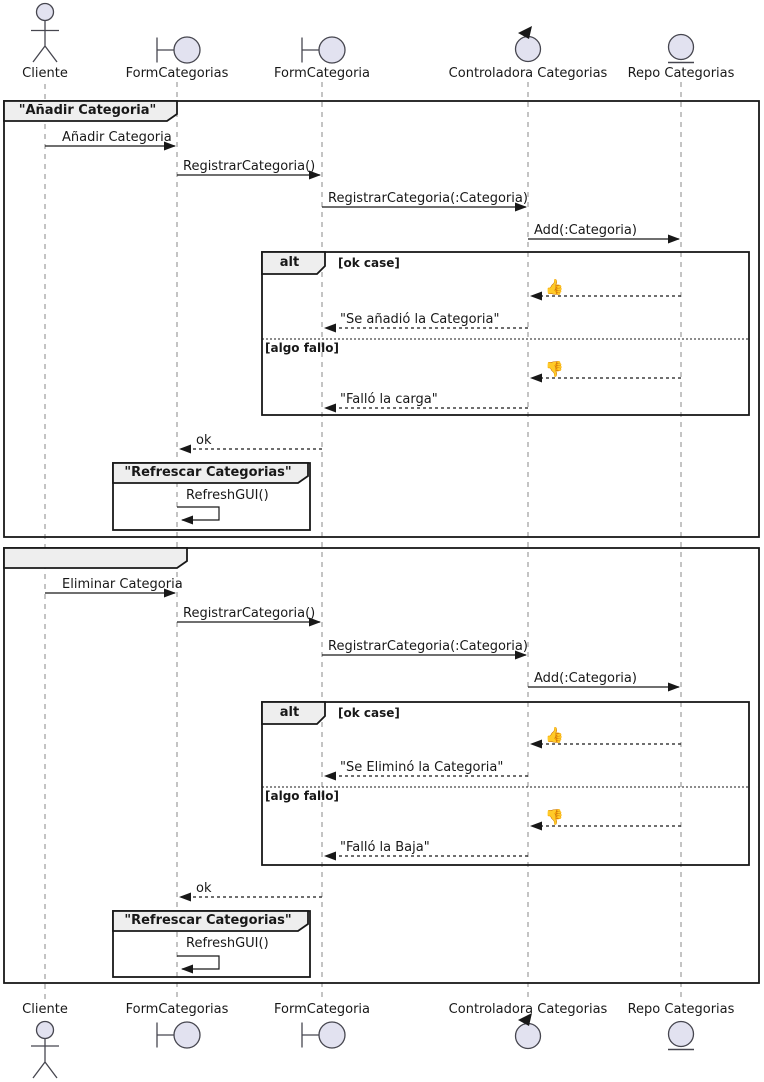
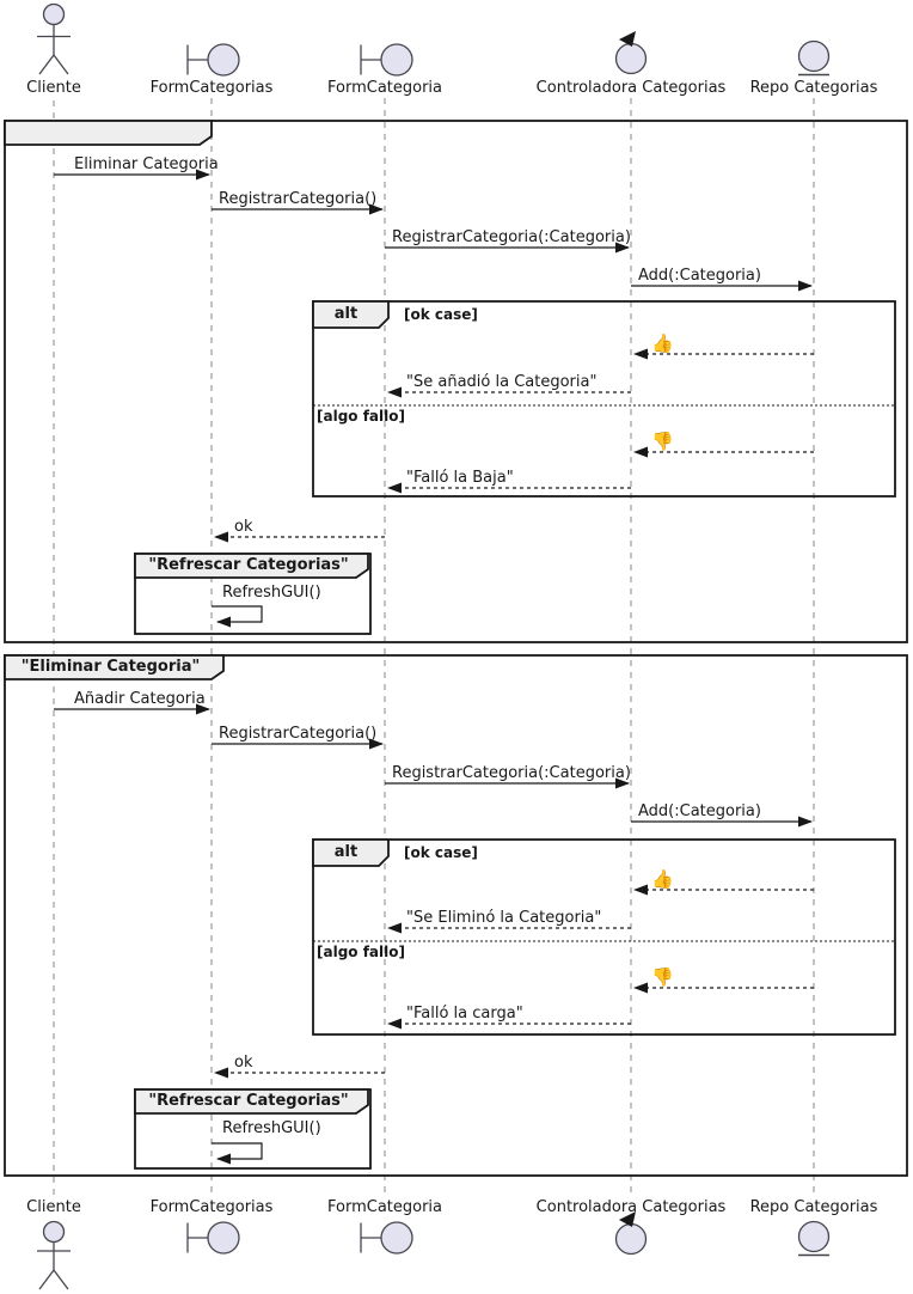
  Cliente
  FormCategorias
  FormCategoria
  Controladora Categorias
  Repo Categorias
  Cliente
  FormCategorias
  FormCategoria
  Controladora Categorias
  Repo Categorias
- "Añadir Categoria"
- Añadir Categoria
+ Eliminar Categoria
  RegistrarCategoria()
  RegistrarCategoria(:Categoria)
  Add(:Categoria)
  alt
  [ok case]
  👍
  "Se añadió la Categoria"
  [algo fallo]
  👎
- "Falló la carga"
+ "Falló la Baja"
  ok
  "Refrescar Categorias"
  RefreshGUI()
+ "Eliminar Categoria"
- Eliminar Categoria
+ Añadir Categoria
  RegistrarCategoria()
  RegistrarCategoria(:Categoria)
  Add(:Categoria)
  alt
  [ok case]
  👍
  "Se Eliminó la Categoria"
  [algo fallo]
  👎
- "Falló la Baja"
+ "Falló la carga"
  ok
  "Refrescar Categorias"
  RefreshGUI()
